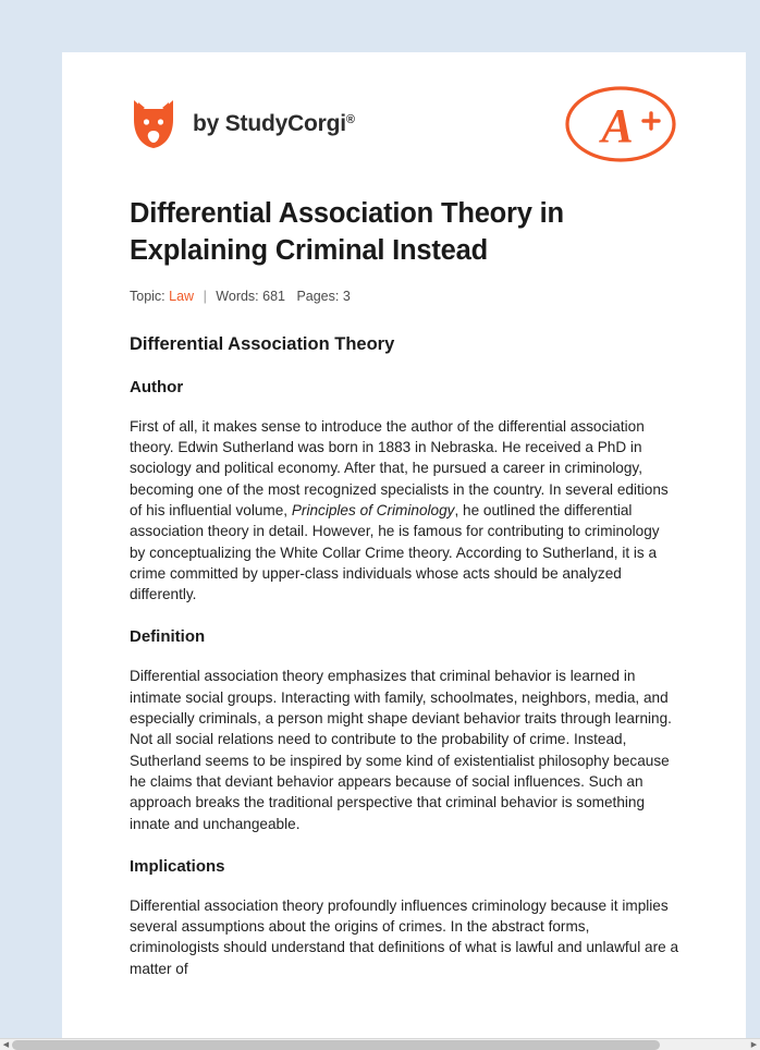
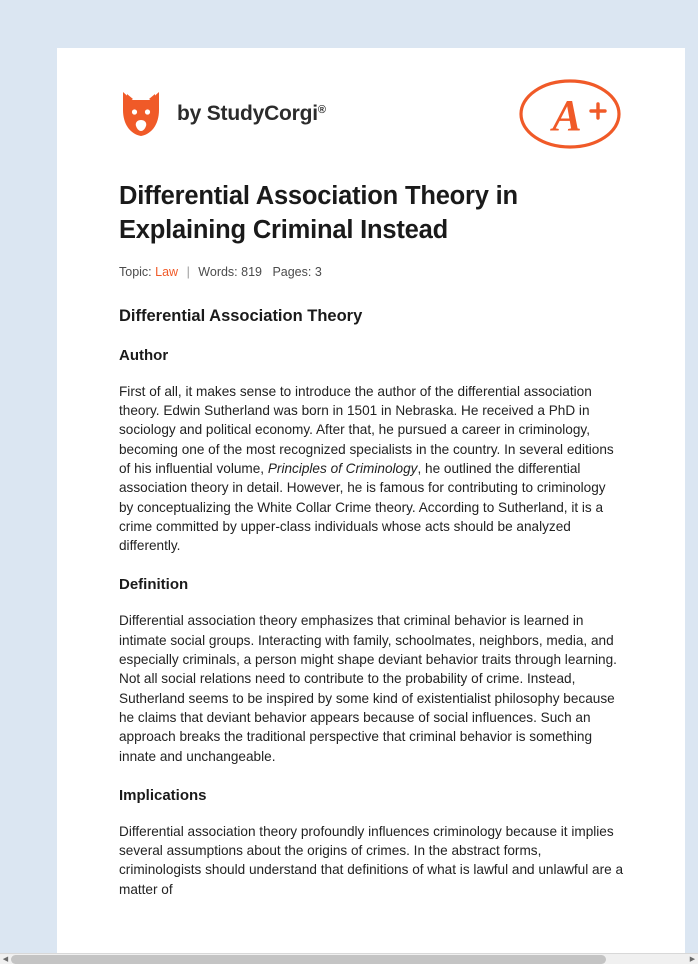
  by StudyCorgi®
  A
  Differential Association Theory in Explaining Criminal Instead
- Topic: Law | Words: 681 Pages: 3
+ Topic: Law | Words: 819 Pages: 3
  Differential Association Theory
  Author
- First of all, it makes sense to introduce the author of the differential association theory. Edwin Sutherland was born in 1883 in Nebraska. He received a PhD in sociology and political economy. After that, he pursued a career in criminology, becoming one of the most recognized specialists in the country. In several editions of his influential volume, Principles of Criminology, he outlined the differential association theory in detail. However, he is famous for contributing to criminology by conceptualizing the White Collar Crime theory. According to Sutherland, it is a crime committed by upper-class individuals whose acts should be analyzed differently.
+ First of all, it makes sense to introduce the author of the differential association theory. Edwin Sutherland was born in 1501 in Nebraska. He received a PhD in sociology and political economy. After that, he pursued a career in criminology, becoming one of the most recognized specialists in the country. In several editions of his influential volume, Principles of Criminology, he outlined the differential association theory in detail. However, he is famous for contributing to criminology by conceptualizing the White Collar Crime theory. According to Sutherland, it is a crime committed by upper-class individuals whose acts should be analyzed differently.
  Definition
  Differential association theory emphasizes that criminal behavior is learned in intimate social groups. Interacting with family, schoolmates, neighbors, media, and especially criminals, a person might shape deviant behavior traits through learning. Not all social relations need to contribute to the probability of crime. Instead, Sutherland seems to be inspired by some kind of existentialist philosophy because he claims that deviant behavior appears because of social influences. Such an approach breaks the traditional perspective that criminal behavior is something innate and unchangeable.
  Implications
  Differential association theory profoundly influences criminology because it implies several assumptions about the origins of crimes. In the abstract forms, criminologists should understand that definitions of what is lawful and unlawful are a matter of
